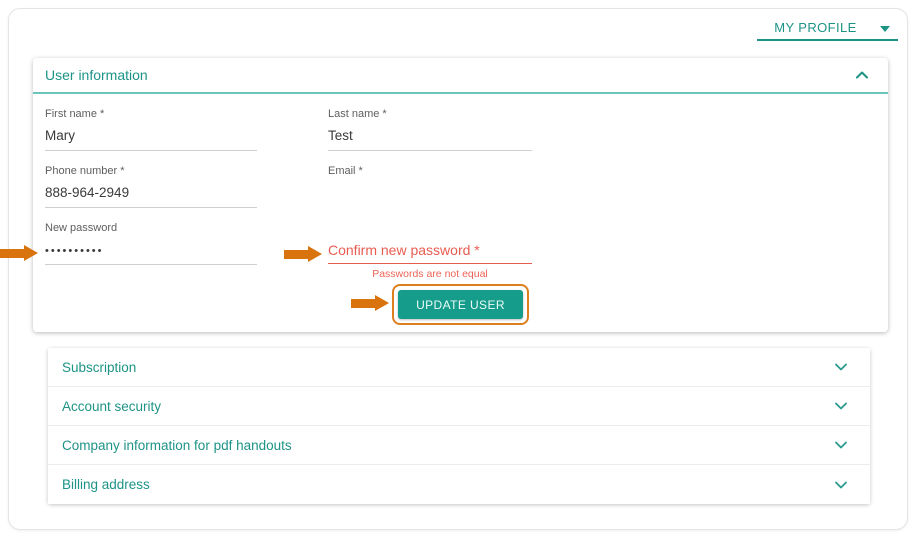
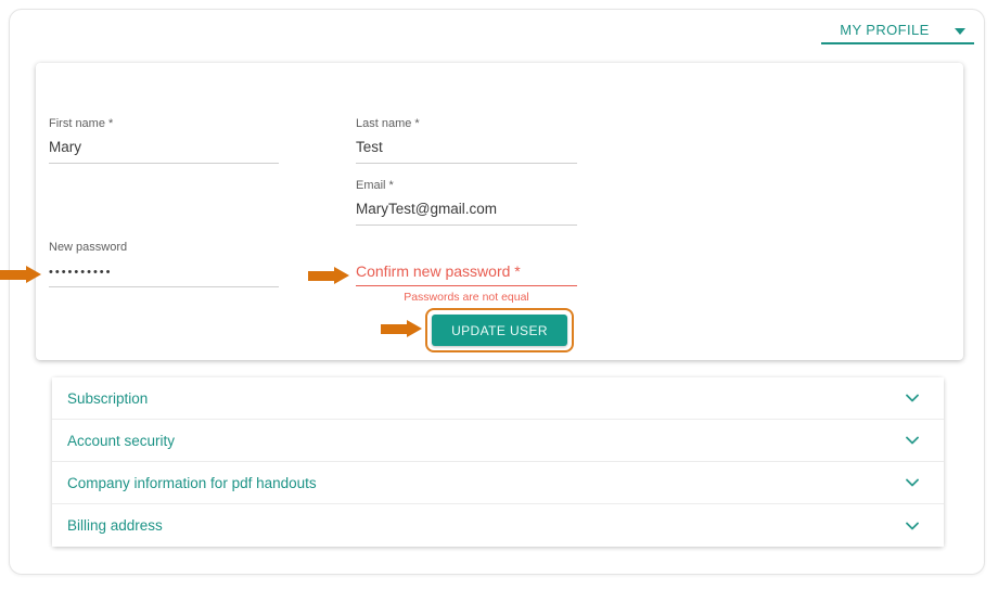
  MY PROFILE
- User information
  First name *
  Mary
  Last name *
  Test
- Phone number *
- 888-964-2949
  Email *
+ MaryTest@gmail.com
  New password
  ••••••••••
  Confirm new password *
  Passwords are not equal
  UPDATE USER
  Subscription
  Account security
  Company information for pdf handouts
  Billing address
